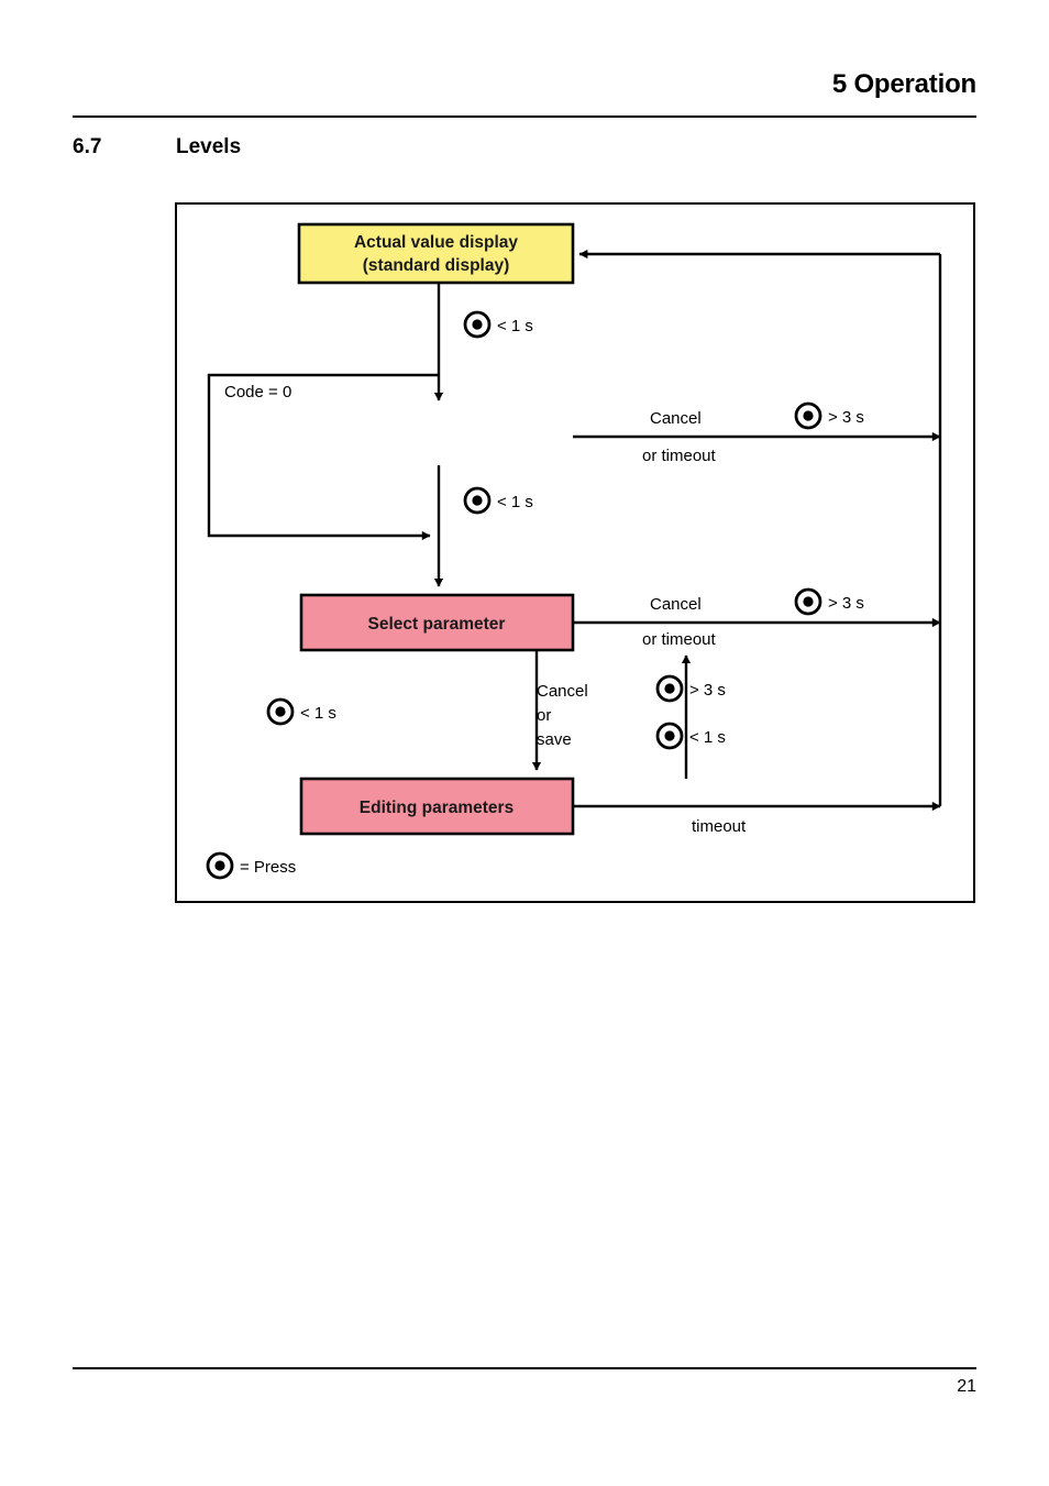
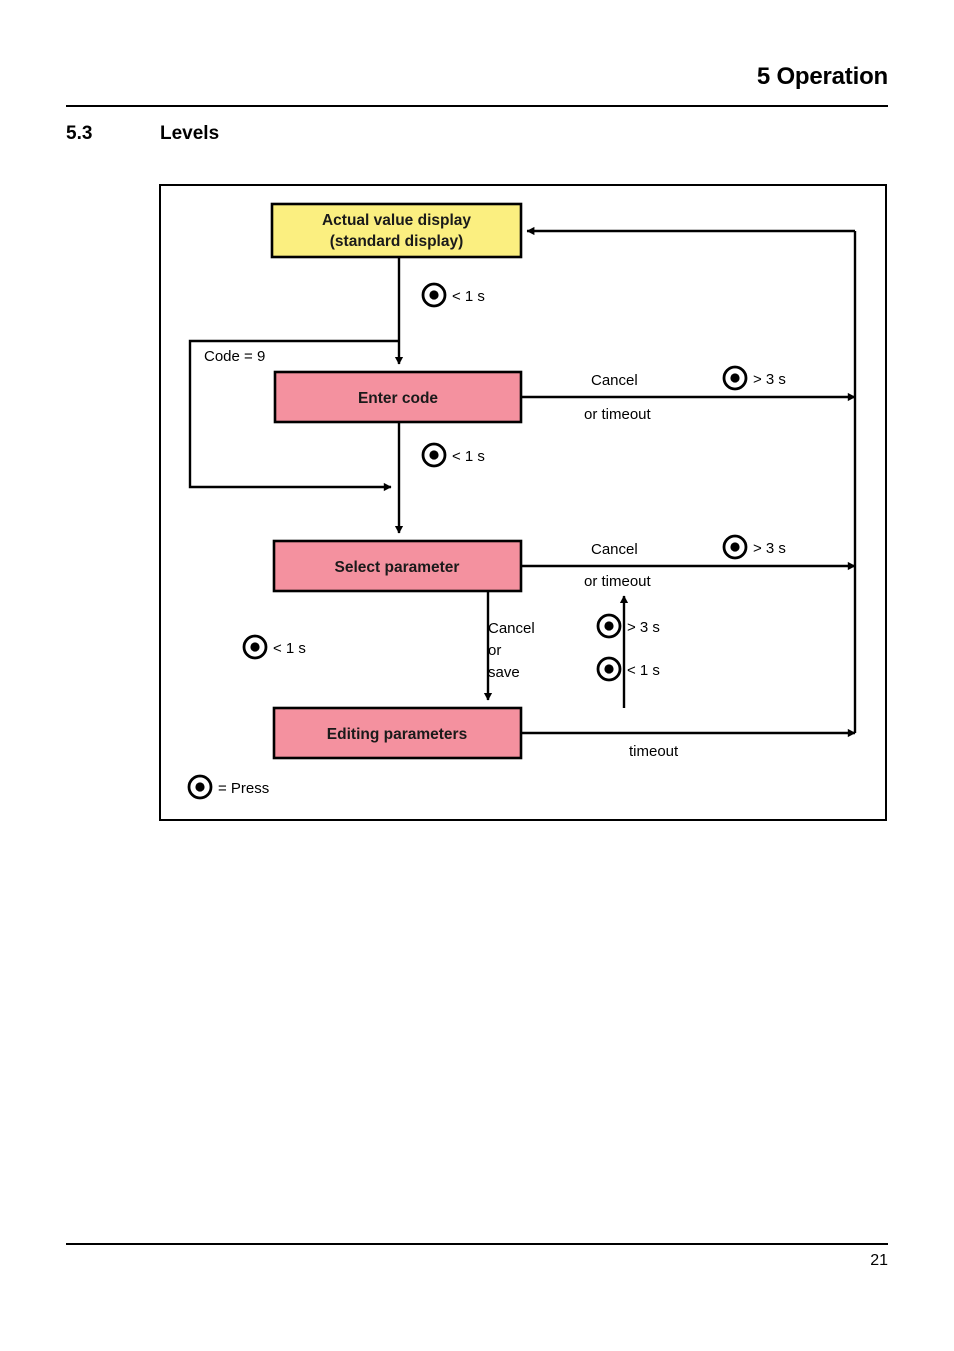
  5 Operation
- 6.7
+ 5.3
  Levels
  Actual value display
  (standard display)
+ Enter code
  Select parameter
  Editing parameters
  < 1 s
  < 1 s
  < 1 s
  > 3 s
  > 3 s
  > 3 s
  < 1 s
- Code = 0
+ Code = 9
  Cancel
  or timeout
  Cancel
  or timeout
  Cancel
  or
  save
  timeout
  = Press
  21
